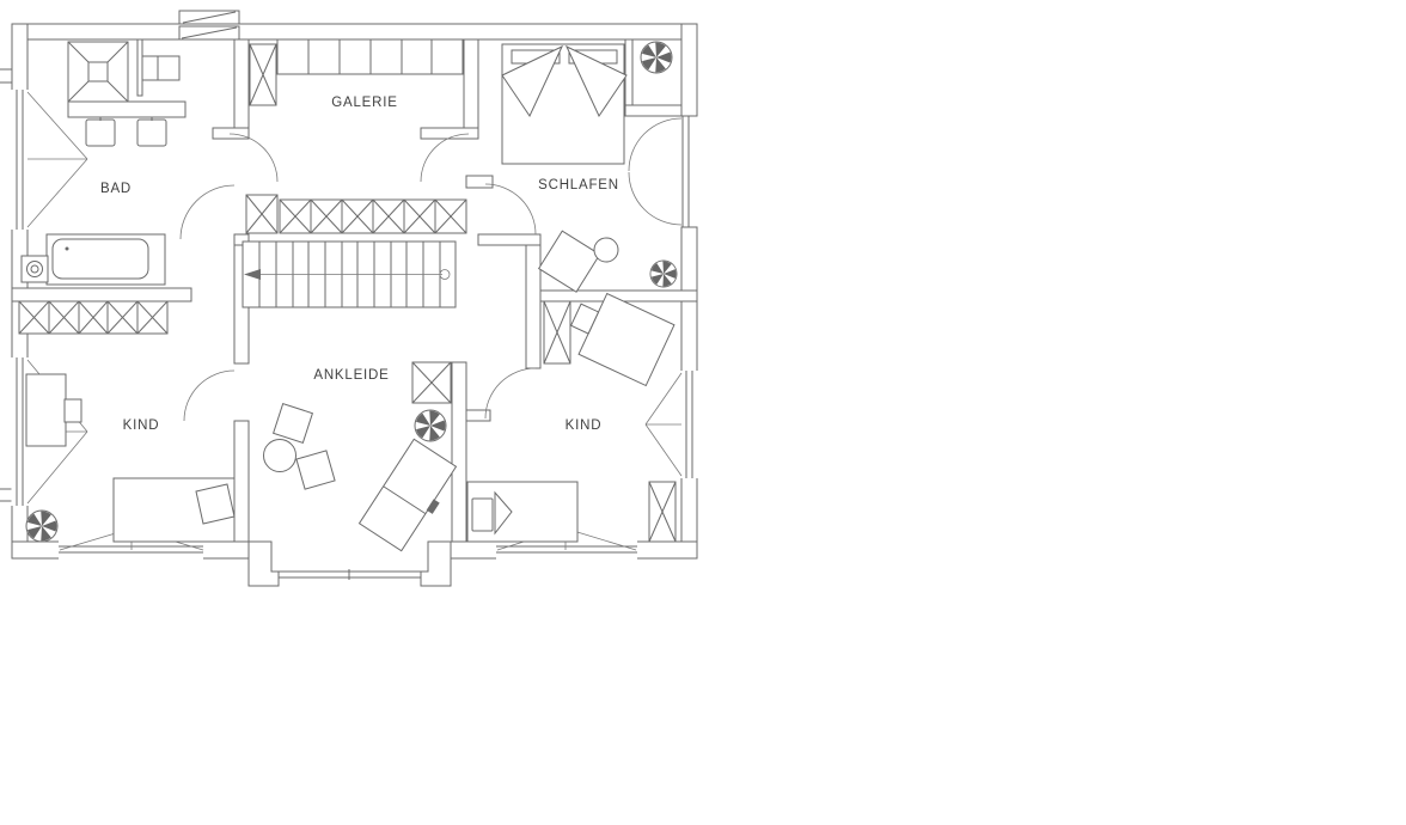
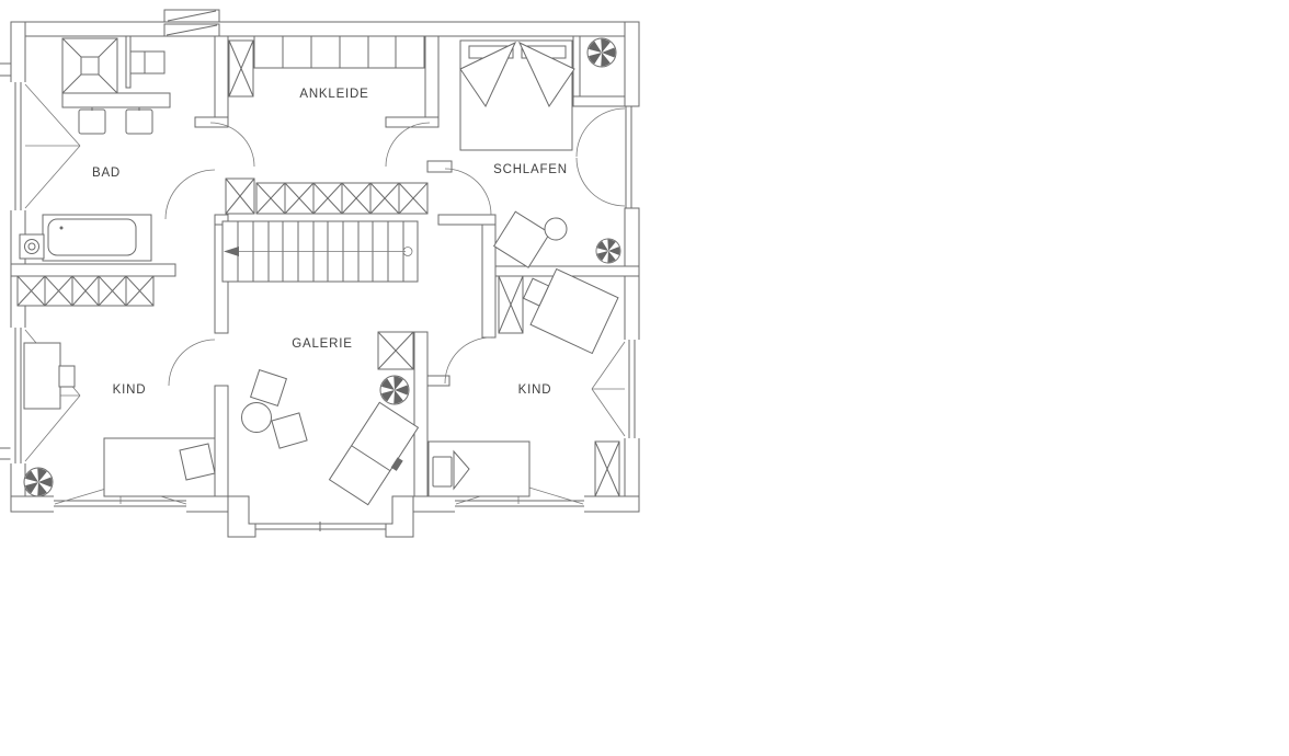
  BAD
- GALERIE
+ ANKLEIDE
  SCHLAFEN
- ANKLEIDE
+ GALERIE
  KIND
  KIND
